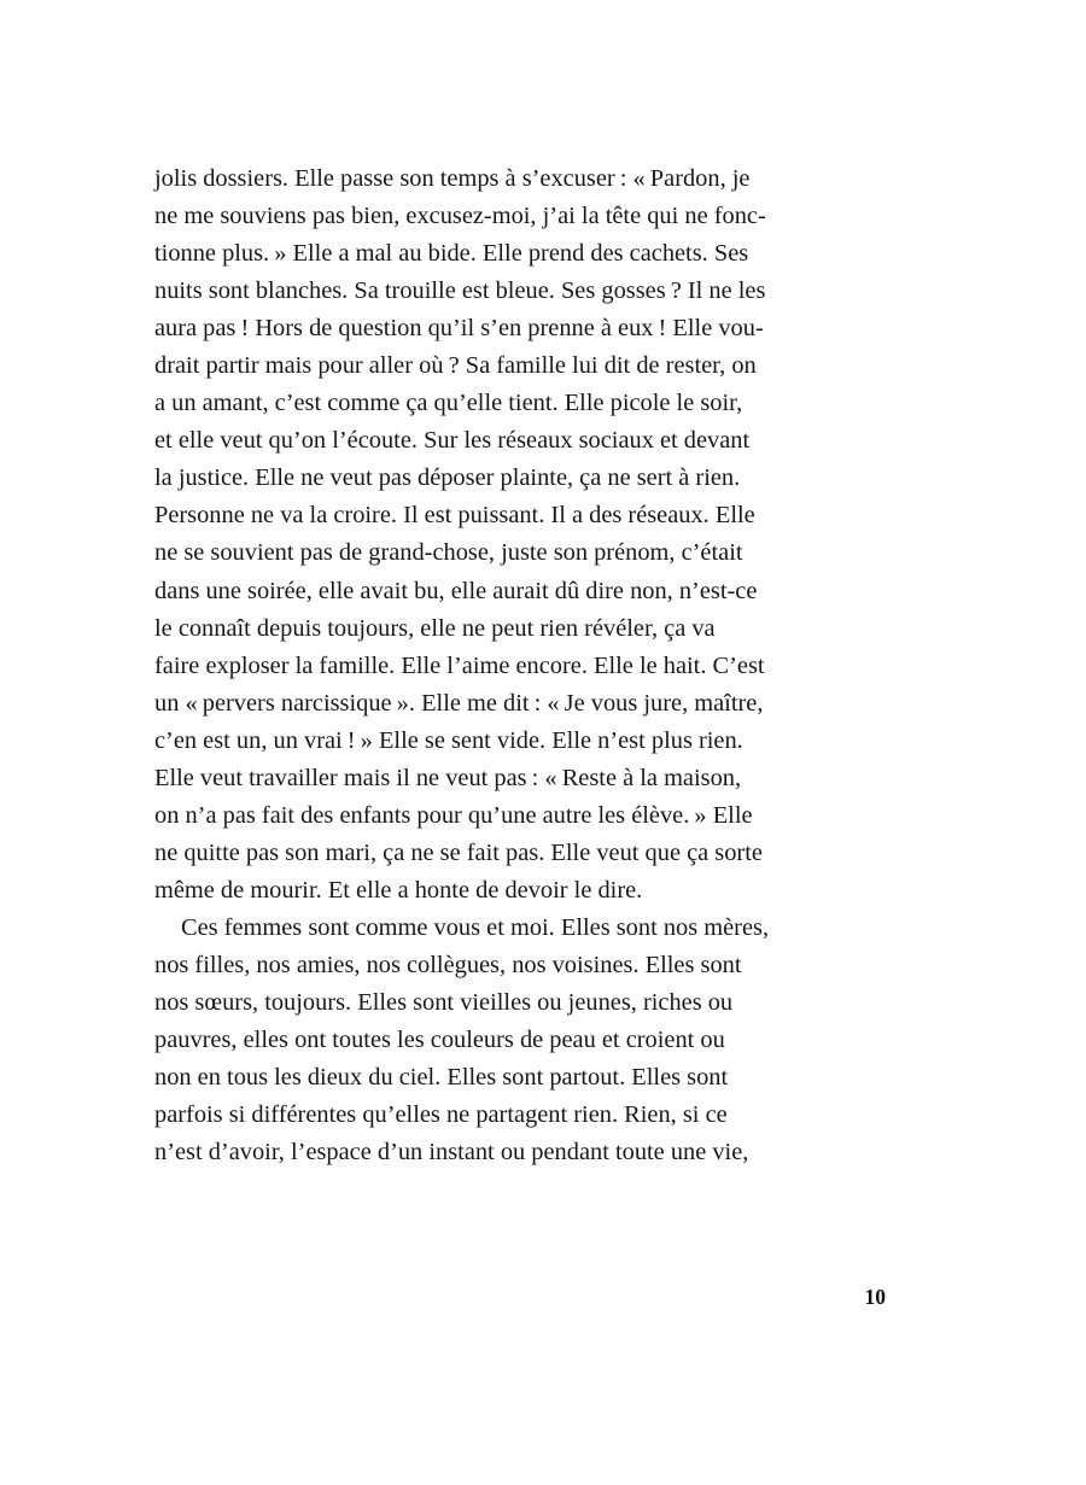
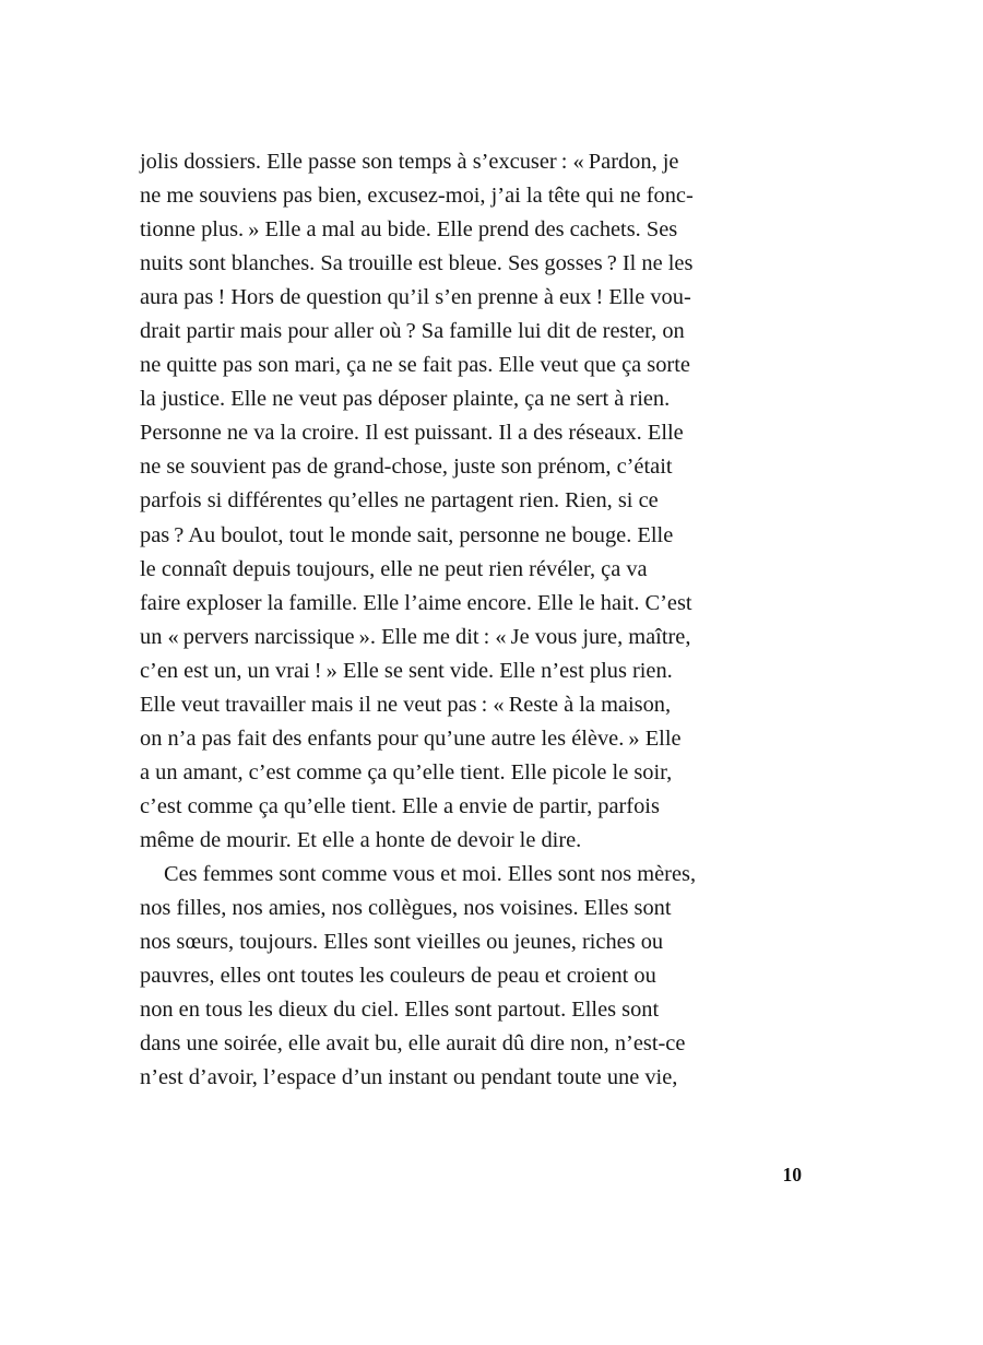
  jolis dossiers. Elle passe son temps à s’excuser : « Pardon, je
  ne me souviens pas bien, excusez-moi, j’ai la tête qui ne fonc-
  tionne plus. » Elle a mal au bide. Elle prend des cachets. Ses
  nuits sont blanches. Sa trouille est bleue. Ses gosses ? Il ne les
  aura pas ! Hors de question qu’il s’en prenne à eux ! Elle vou-
  drait partir mais pour aller où ? Sa famille lui dit de rester, on
- a un amant, c’est comme ça qu’elle tient. Elle picole le soir,
+ ne quitte pas son mari, ça ne se fait pas. Elle veut que ça sorte
- et elle veut qu’on l’écoute. Sur les réseaux sociaux et devant
  la justice. Elle ne veut pas déposer plainte, ça ne sert à rien.
  Personne ne va la croire. Il est puissant. Il a des réseaux. Elle
  ne se souvient pas de grand-chose, juste son prénom, c’était
- dans une soirée, elle avait bu, elle aurait dû dire non, n’est-ce
+ parfois si différentes qu’elles ne partagent rien. Rien, si ce
+ pas ? Au boulot, tout le monde sait, personne ne bouge. Elle
  le connaît depuis toujours, elle ne peut rien révéler, ça va
  faire exploser la famille. Elle l’aime encore. Elle le hait. C’est
  un « pervers narcissique ». Elle me dit : « Je vous jure, maître,
  c’en est un, un vrai ! » Elle se sent vide. Elle n’est plus rien.
  Elle veut travailler mais il ne veut pas : « Reste à la maison,
  on n’a pas fait des enfants pour qu’une autre les élève. » Elle
- ne quitte pas son mari, ça ne se fait pas. Elle veut que ça sorte
+ a un amant, c’est comme ça qu’elle tient. Elle picole le soir,
+ c’est comme ça qu’elle tient. Elle a envie de partir, parfois
  même de mourir. Et elle a honte de devoir le dire.
  Ces femmes sont comme vous et moi. Elles sont nos mères,
  nos filles, nos amies, nos collègues, nos voisines. Elles sont
  nos sœurs, toujours. Elles sont vieilles ou jeunes, riches ou
  pauvres, elles ont toutes les couleurs de peau et croient ou
  non en tous les dieux du ciel. Elles sont partout. Elles sont
- parfois si différentes qu’elles ne partagent rien. Rien, si ce
+ dans une soirée, elle avait bu, elle aurait dû dire non, n’est-ce
  n’est d’avoir, l’espace d’un instant ou pendant toute une vie,
  10
